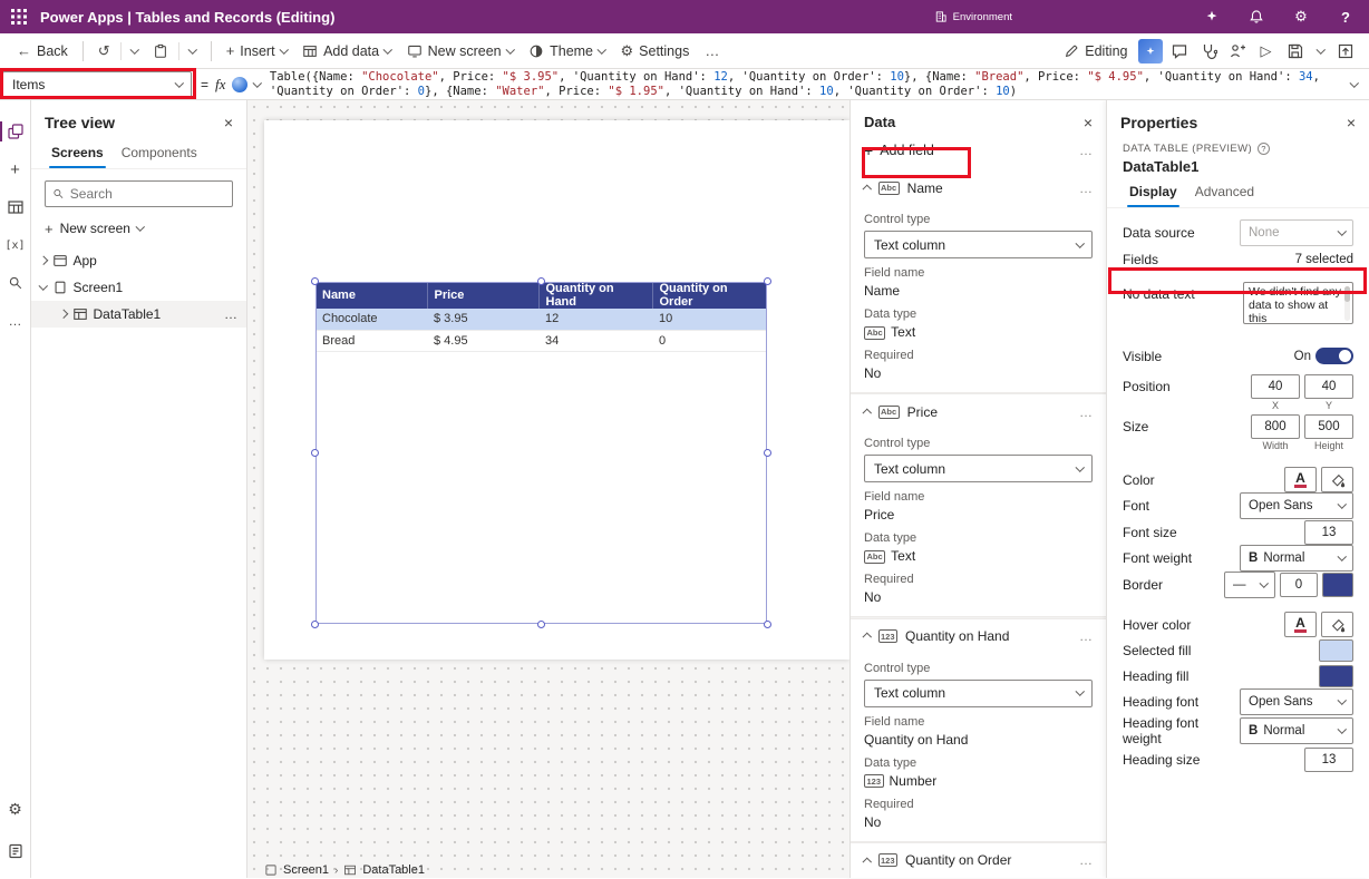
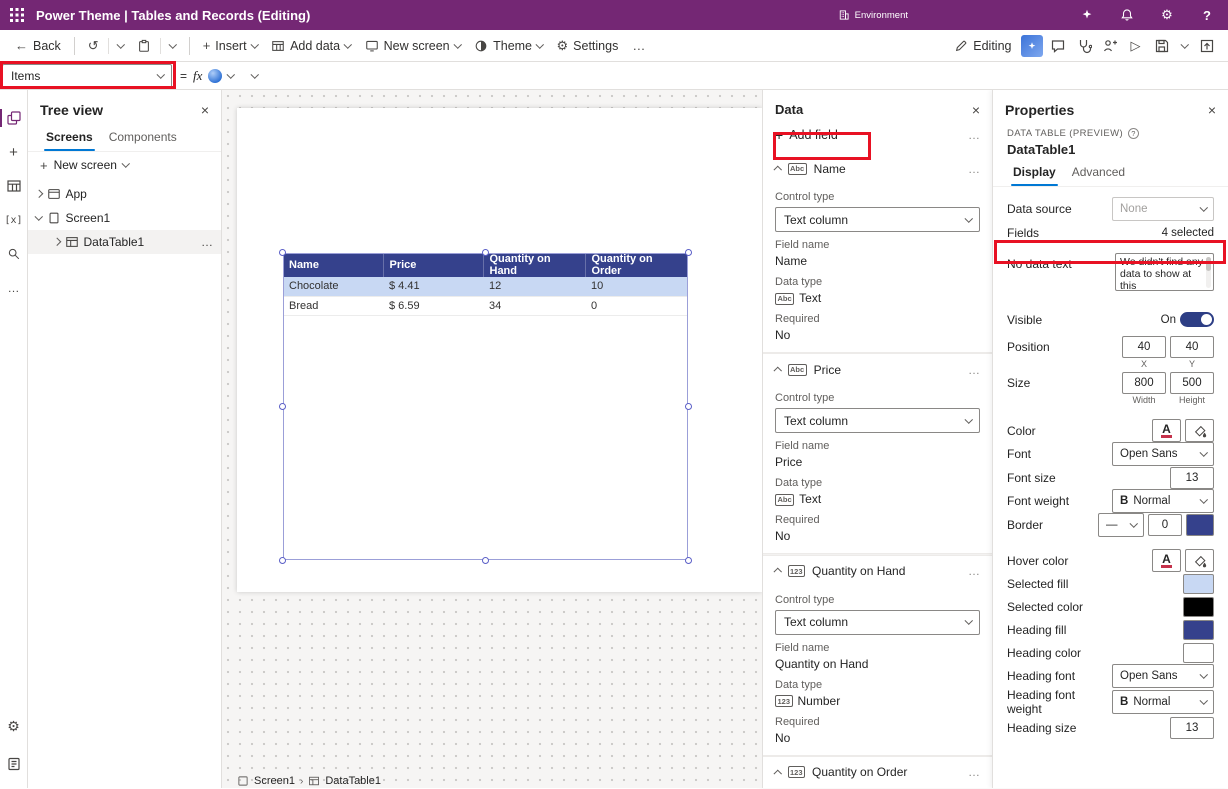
- Power Apps | Tables and Records (Editing)
+ Power Theme | Tables and Records (Editing)
  Environment
  ⚙
  ?
  ←
  Back
  ↺
  +
  Insert
  Add data
  New screen
  Theme
  ⚙
  Settings
  …
  Editing
  ▷
  Items
  =
  fx
- Table({Name: "Chocolate", Price: "$ 3.95", 'Quantity on Hand': 12, 'Quantity on Order': 10}, {Name: "Bread", Price: "$ 4.95", 'Quantity on Hand': 34,
- 'Quantity on Order': 0}, {Name: "Water", Price: "$ 1.95", 'Quantity on Hand': 10, 'Quantity on Order': 10)
  +
  [x]
  …
  ⚙
  Tree view
  ×
  Screens
  Components
- Search
  +
  New screen
  App
  Screen1
  DataTable1
  …
  Name	Price	Quantity on Hand	Quantity on Order
- Chocolate	$ 3.95	12	10
+ Chocolate	$ 4.41	12	10
- Bread	$ 4.95	34	0
+ Bread	$ 6.59	34	0
  Screen1
  ›
  DataTable1
  Data
  ×
  +
  Add field
  …
  Abc
  Name
  …
  Control type
  Text column
  Field name
  Name
  Data type
  Abc
  Text
  Required
  No
  Abc
  Price
  …
  Control type
  Text column
  Field name
  Price
  Data type
  Abc
  Text
  Required
  No
  123
  Quantity on Hand
  …
  Control type
  Text column
  Field name
  Quantity on Hand
  Data type
  123
  Number
  Required
  No
  123
  Quantity on Order
  …
  Properties
  ×
  DATA TABLE (PREVIEW)
  ?
  DataTable1
  Display
  Advanced
  Data source
  None
  Fields
- 7 selected
+ 4 selected
  No data text
  Visible
  On
  Position
  40
  X
  40
  Y
  Size
  800
  Width
  500
  Height
  Color
  A
  Font
  Open Sans
  Font size
  13
  Font weight
  B
  Normal
  Border
  —
  0
  Hover color
  A
  Selected fill
+ Selected color
  Heading fill
+ Heading color
  Heading font
  Open Sans
  Heading font weight
  B
  Normal
  Heading size
  13
